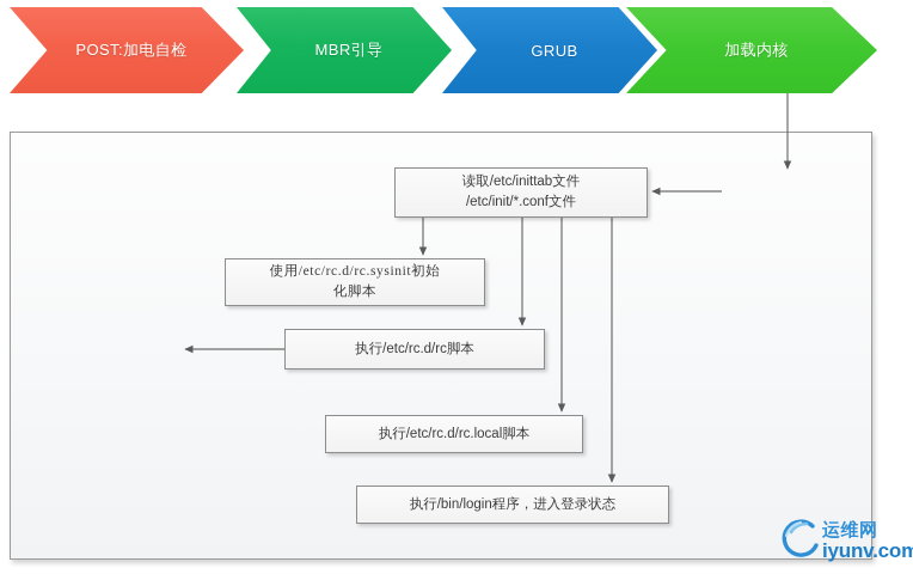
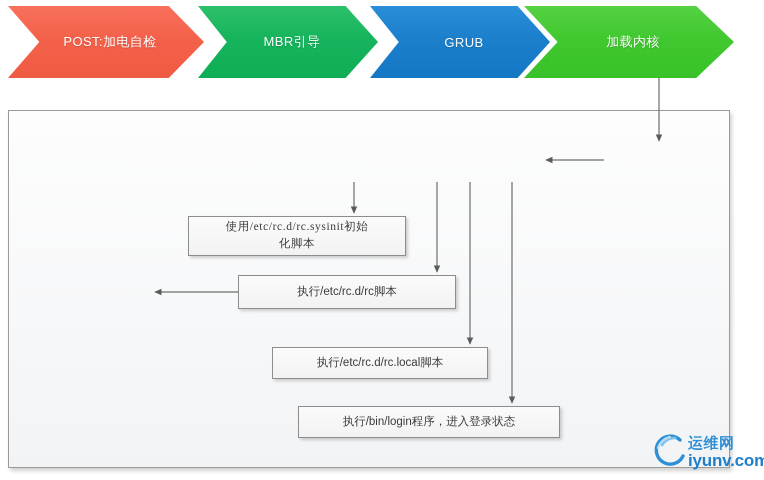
  POST:加电自检
  MBR引导
  GRUB
  加载内核
- 读取/etc/inittab文件
- /etc/init/*.conf文件
  使用/etc/rc.d/rc.sysinit初始
  化脚本
  执行/etc/rc.d/rc脚本
  执行/etc/rc.d/rc.local脚本
  执行/bin/login程序，进入登录状态
  运维网
  iyunv.com
